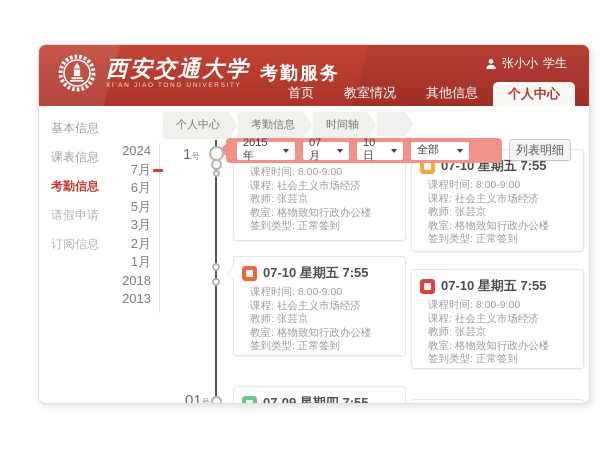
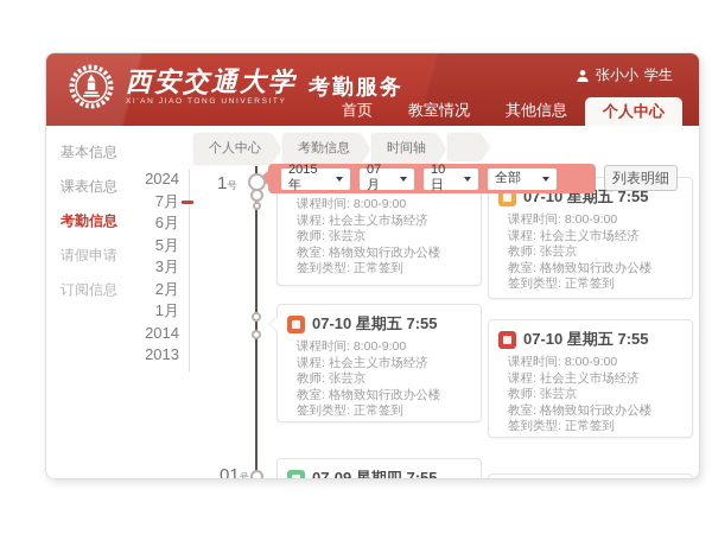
  西安交通大学
  考勤服务
  张小小
  学生
  首页
  教室情况
  其他信息
  个人中心
  基本信息
  课表信息
  考勤信息
  请假申请
  订阅信息
  个人中心
  考勤信息
  时间轴
  2024
  7月
  6月
  5月
  3月
  2月
  1月
- 2018
+ 2014
  2013
  1号
  01号
  课程时间: 8:00-9:00
  课程: 社会主义市场经济
  教师: 张芸京
  教室: 格物致知行政办公楼
  签到类型: 正常签到
  07-10 星期五 7:55
  课程时间: 8:00-9:00
  课程: 社会主义市场经济
  教师: 张芸京
  教室: 格物致知行政办公楼
  签到类型: 正常签到
  07-10 星期五 7:55
  课程时间: 8:00-9:00
  课程: 社会主义市场经济
  教师: 张芸京
  教室: 格物致知行政办公楼
  签到类型: 正常签到
  07-10 星期五 7:55
  课程时间: 8:00-9:00
  课程: 社会主义市场经济
  教师: 张芸京
  教室: 格物致知行政办公楼
  签到类型: 正常签到
  07-09 星期四 7:55
  2015年
  07月
  10日
  全部
  列表明细
